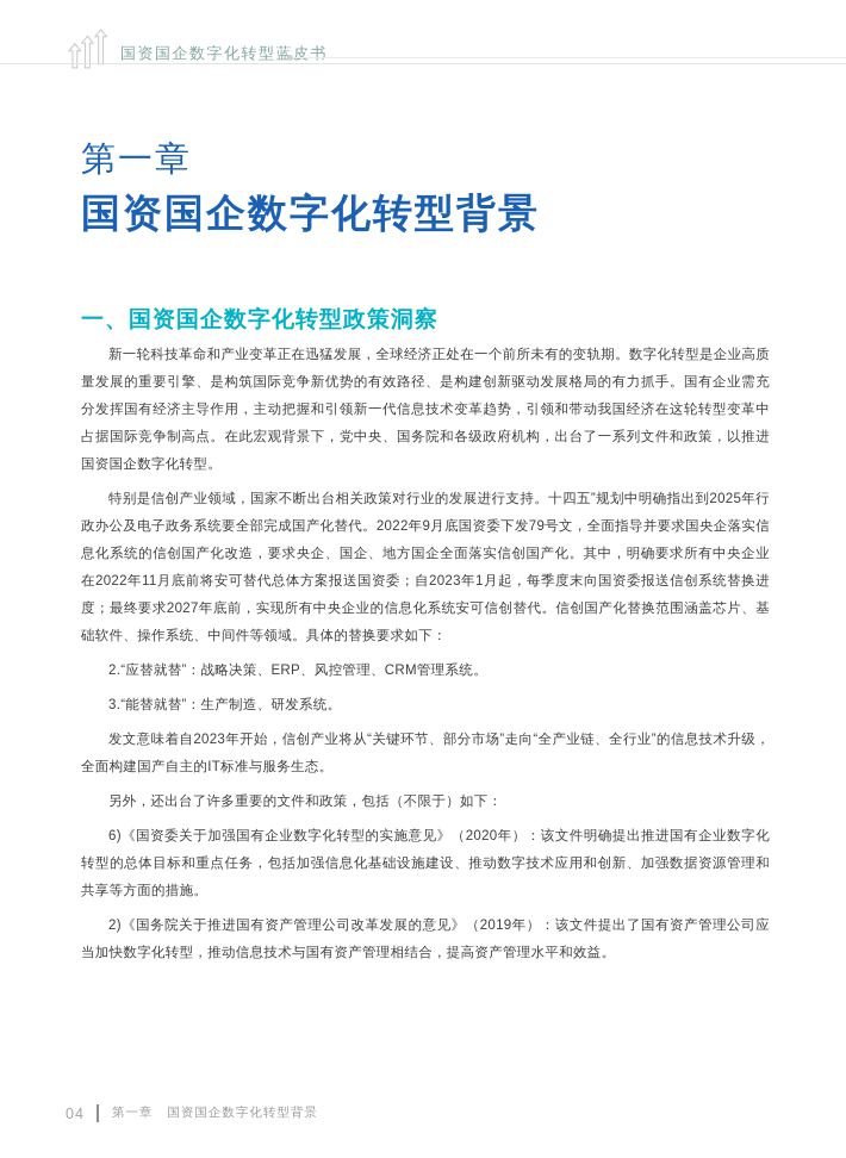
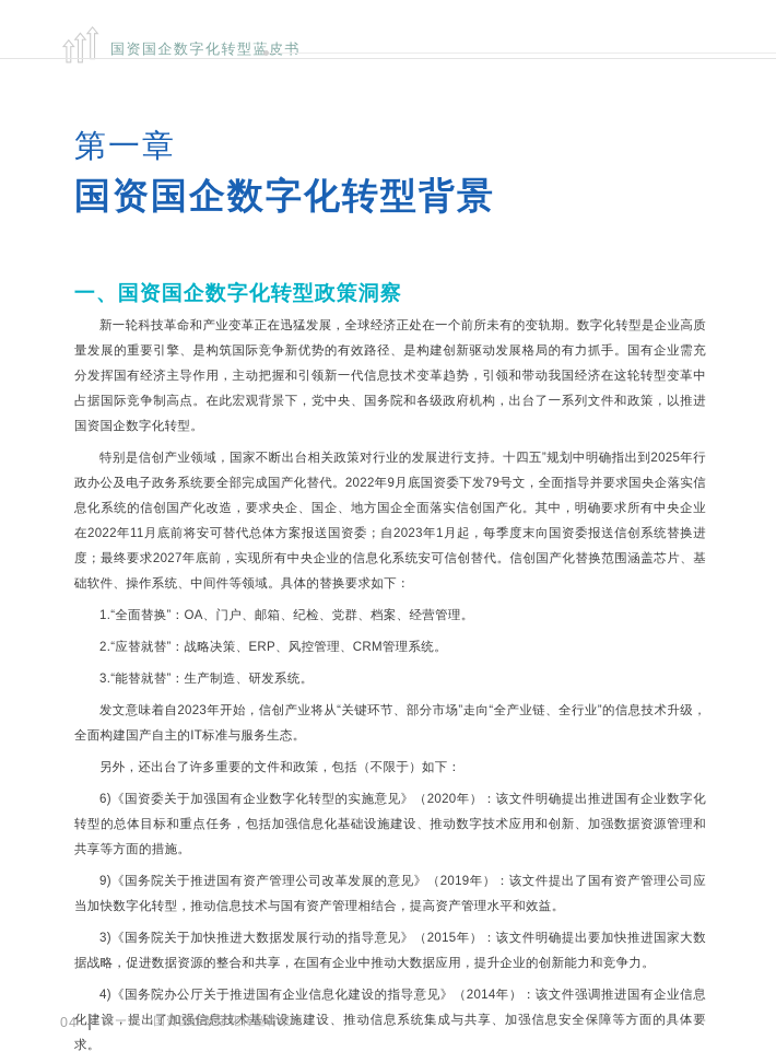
  国资国企数字化转型蓝皮书
  第一章
  国资国企数字化转型背景
  一、国资国企数字化转型政策洞察
  新一轮科技革命和产业变革正在迅猛发展，全球经济正处在一个前所未有的变轨期。数字化转型是企业高质量发展的重要引擎、是构筑国际竞争新优势的有效路径、是构建创新驱动发展格局的有力抓手。国有企业需充分发挥国有经济主导作用，主动把握和引领新一代信息技术变革趋势，引领和带动我国经济在这轮转型变革中占据国际竞争制高点。在此宏观背景下，党中央、国务院和各级政府机构，出台了一系列文件和政策，以推进国资国企数字化转型。
  特别是信创产业领域，国家不断出台相关政策对行业的发展进行支持。十四五”规划中明确指出到2025年行政办公及电子政务系统要全部完成国产化替代。2022年9月底国资委下发79号文，全面指导并要求国央企落实信息化系统的信创国产化改造，要求央企、国企、地方国企全面落实信创国产化。其中，明确要求所有中央企业在2022年11月底前将安可替代总体方案报送国资委；自2023年1月起，每季度末向国资委报送信创系统替换进度；最终要求2027年底前，实现所有中央企业的信息化系统安可信创替代。信创国产化替换范围涵盖芯片、基础软件、操作系统、中间件等领域。具体的替换要求如下：
+ 1.“全面替换”：OA、门户、邮箱、纪检、党群、档案、经营管理。
  2.“应替就替”：战略决策、ERP、风控管理、CRM管理系统。
  3.“能替就替”：生产制造、研发系统。
  发文意味着自2023年开始，信创产业将从“关键环节、部分市场”走向“全产业链、全行业”的信息技术升级，全面构建国产自主的IT标准与服务生态。
  另外，还出台了许多重要的文件和政策，包括（不限于）如下：
  6)《国资委关于加强国有企业数字化转型的实施意见》（2020年）：该文件明确提出推进国有企业数字化转型的总体目标和重点任务，包括加强信息化基础设施建设、推动数字技术应用和创新、加强数据资源管理和共享等方面的措施。
- 2)《国务院关于推进国有资产管理公司改革发展的意见》（2019年）：该文件提出了国有资产管理公司应当加快数字化转型，推动信息技术与国有资产管理相结合，提高资产管理水平和效益。
+ 9)《国务院关于推进国有资产管理公司改革发展的意见》（2019年）：该文件提出了国有资产管理公司应当加快数字化转型，推动信息技术与国有资产管理相结合，提高资产管理水平和效益。
+ 3)《国务院关于加快推进大数据发展行动的指导意见》（2015年）：该文件明确提出要加快推进国家大数据战略，促进数据资源的整合和共享，在国有企业中推动大数据应用，提升企业的创新能力和竞争力。
+ 4)《国务院办公厅关于推进国有企业信息化建设的指导意见》（2014年）：该文件强调推进国有企业信息化建设，提出了加强信息技术基础设施建设、推动信息系统集成与共享、加强信息安全保障等方面的具体要求。
  04
  第一章
  国资国企数字化转型背景
